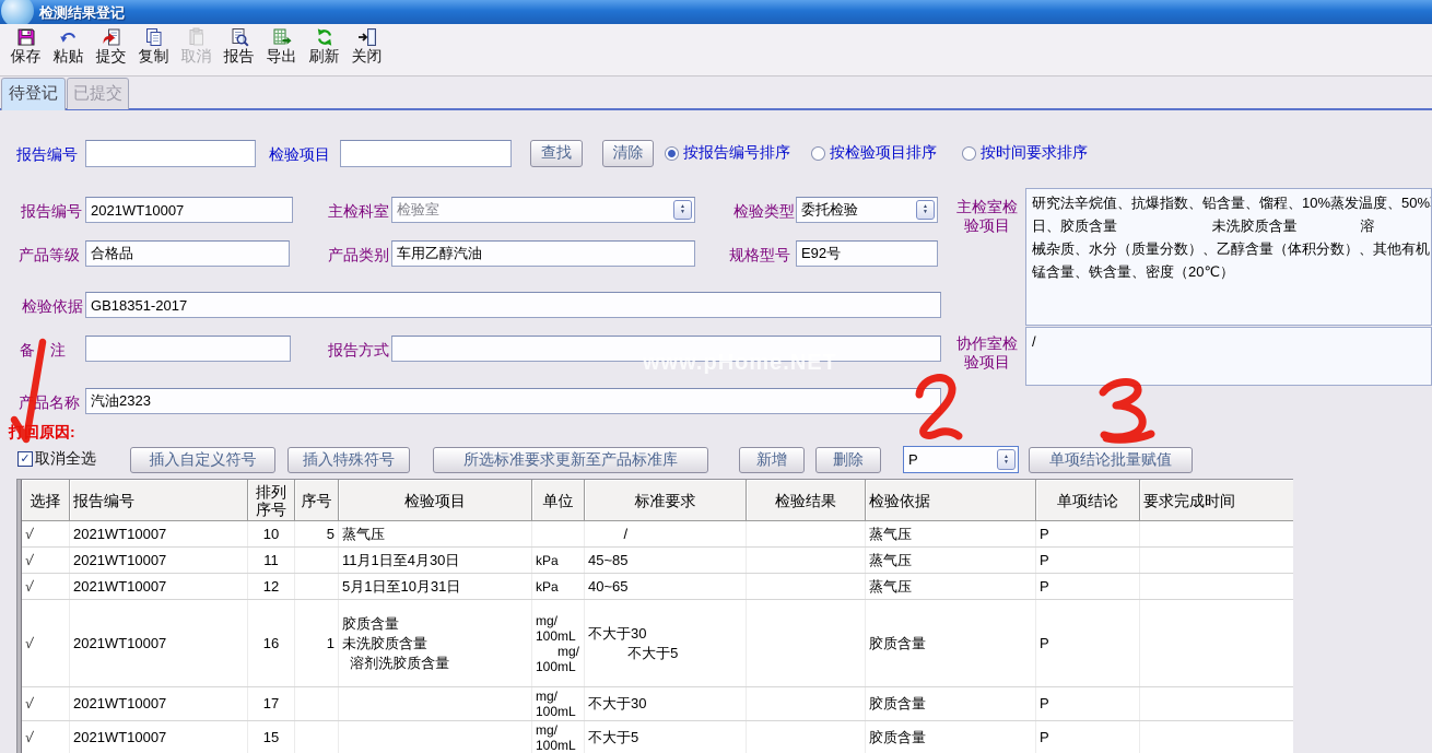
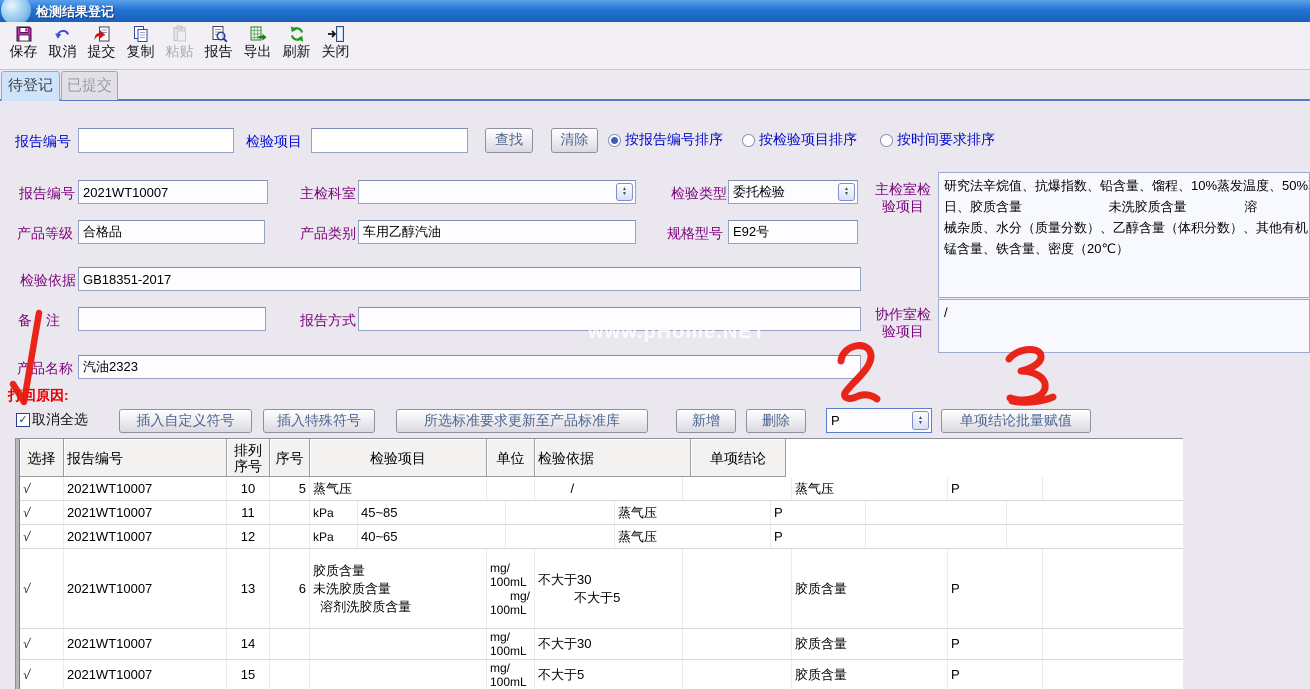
  检测结果登记
  保存
- 粘贴
+ 取消
  提交
  复制
- 取消
+ 粘贴
  报告
  导出
  刷新
  关闭
  待登记
  已提交
  报告编号
  检验项目
  查找
  清除
  按报告编号排序
  按检验项目排序
  按时间要求排序
  报告编号
  2021WT10007
  主检科室
- 检验室
  检验类型
  委托检验
  主检室检
  验项目
  研究法辛烷值、抗爆指数、铅含量、馏程、10%蒸发温度、50%
  日、胶质含量 未洗胶质含量 溶
  械杂质、水分（质量分数）、乙醇含量（体积分数）、其他有机
  锰含量、铁含量、密度（20℃）
  产品等级
  合格品
  产品类别
  车用乙醇汽油
  规格型号
  E92号
  检验依据
  GB18351-2017
  备 注
  报告方式
  协作室检
  验项目
  /
  产品名称
  汽油2323
  打回原因:
  取消全选
  插入自定义符号
  插入特殊符号
  所选标准要求更新至产品标准库
  新增
  删除
  P
  单项结论批量赋值
  选择
  报告编号
  排列
  序号
  序号
  检验项目
  单位
- 标准要求
- 检验结果
  检验依据
  单项结论
- 要求完成时间
  2021WT10007
  10
  5
  蒸气压
  /
  蒸气压
  P
  2021WT10007
  11
- 11月1日至4月30日
  kPa
  45~85
  蒸气压
  P
  2021WT10007
  12
- 5月1日至10月31日
  kPa
  40~65
  蒸气压
  P
  2021WT10007
- 16
+ 13
- 1
+ 6
  胶质含量
  未洗胶质含量
  溶剂洗胶质含量
  mg/
  100mL
  mg/
  100mL
  不大于30
  不大于5
  胶质含量
  P
  2021WT10007
- 17
+ 14
  mg/
  100mL
  不大于30
  胶质含量
  P
  2021WT10007
  15
  mg/
  100mL
  不大于5
  胶质含量
  P
  www.pHome.NET
